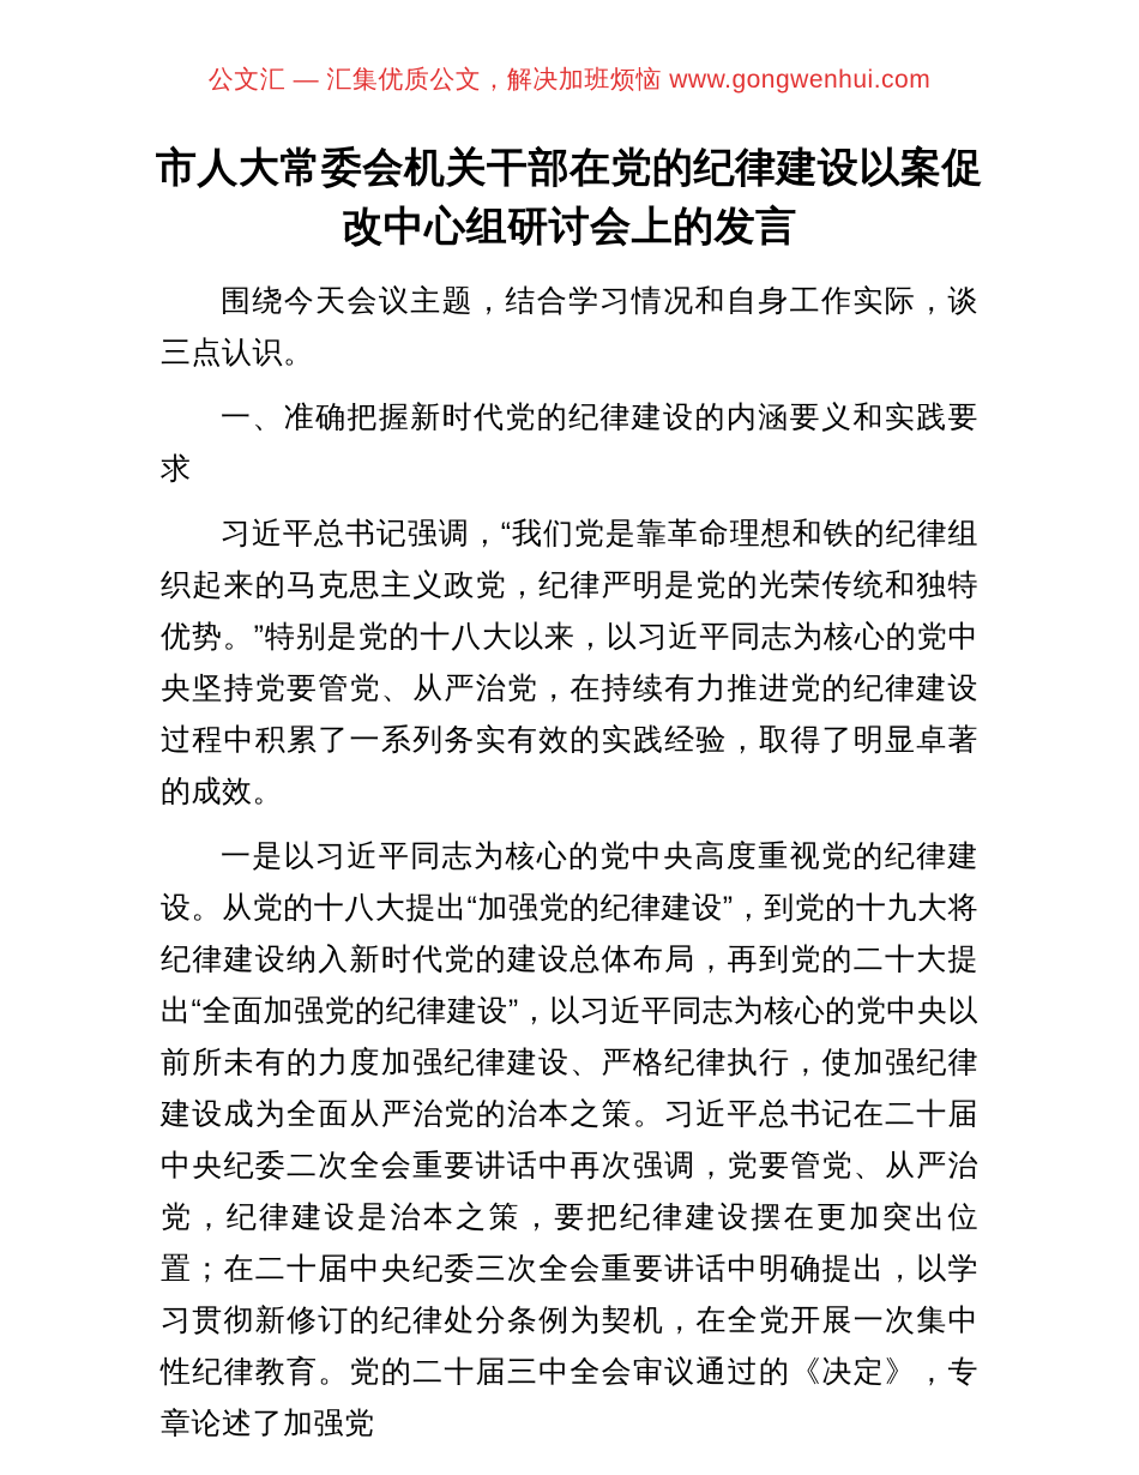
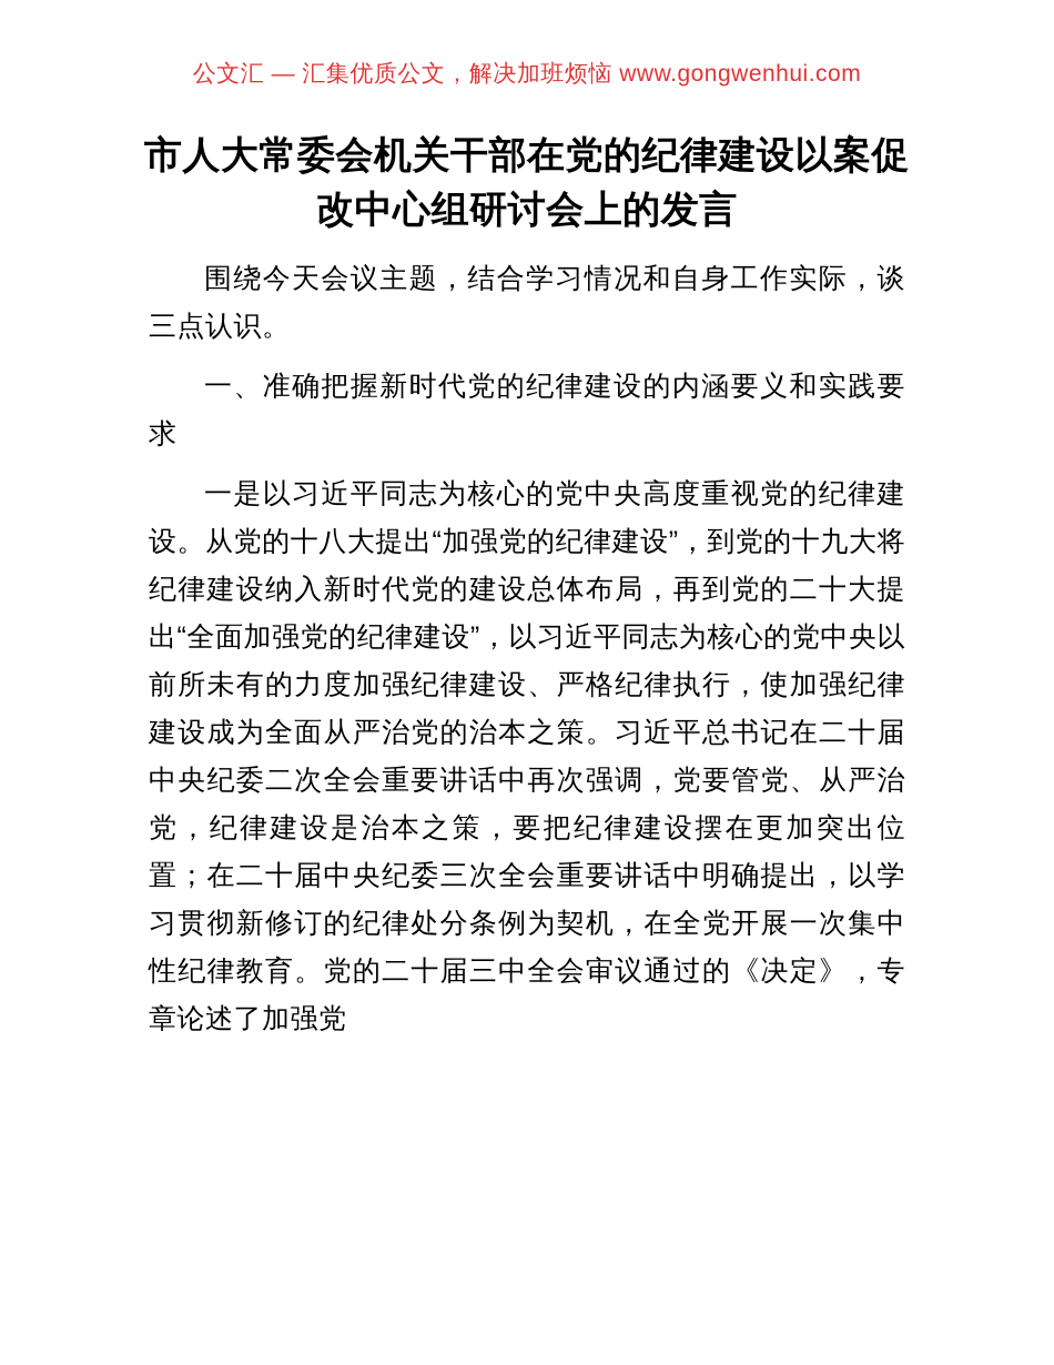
  公文汇 — 汇集优质公文，解决加班烦恼 www.gongwenhui.com
  市人大常委会机关干部在党的纪律建设以案促改中心组研讨会上的发言
  围绕今天会议主题，结合学习情况和自身工作实际，谈三点认识。
  一、准确把握新时代党的纪律建设的内涵要义和实践要求
- 习近平总书记强调，“我们党是靠革命理想和铁的纪律组织起来的马克思主义政党，纪律严明是党的光荣传统和独特优势。”特别是党的十八大以来，以习近平同志为核心的党中央坚持党要管党、从严治党，在持续有力推进党的纪律建设过程中积累了一系列务实有效的实践经验，取得了明显卓著的成效。
  一是以习近平同志为核心的党中央高度重视党的纪律建设。从党的十八大提出“加强党的纪律建设”，到党的十九大将纪律建设纳入新时代党的建设总体布局，再到党的二十大提出“全面加强党的纪律建设”，以习近平同志为核心的党中央以前所未有的力度加强纪律建设、严格纪律执行，使加强纪律建设成为全面从严治党的治本之策。习近平总书记在二十届中央纪委二次全会重要讲话中再次强调，党要管党、从严治党，纪律建设是治本之策，要把纪律建设摆在更加突出位置；在二十届中央纪委三次全会重要讲话中明确提出，以学习贯彻新修订的纪律处分条例为契机，在全党开展一次集中性纪律教育。党的二十届三中全会审议通过的《决定》，专章论述了加强党
